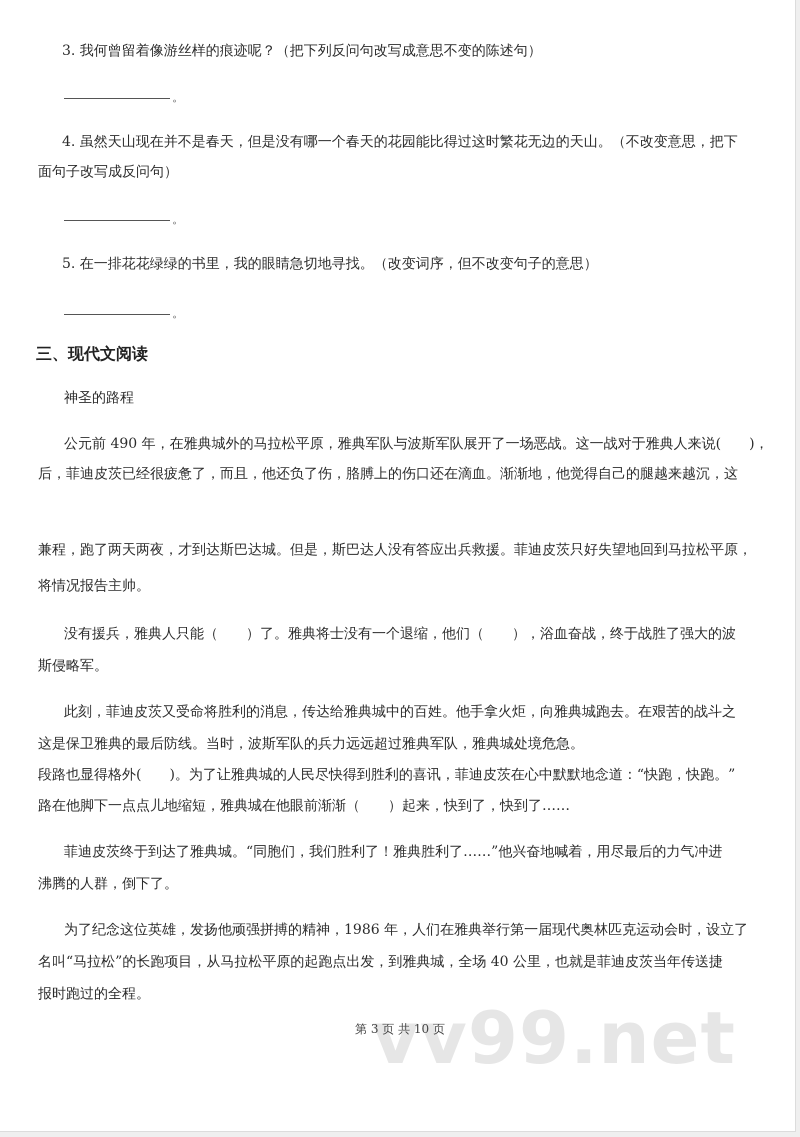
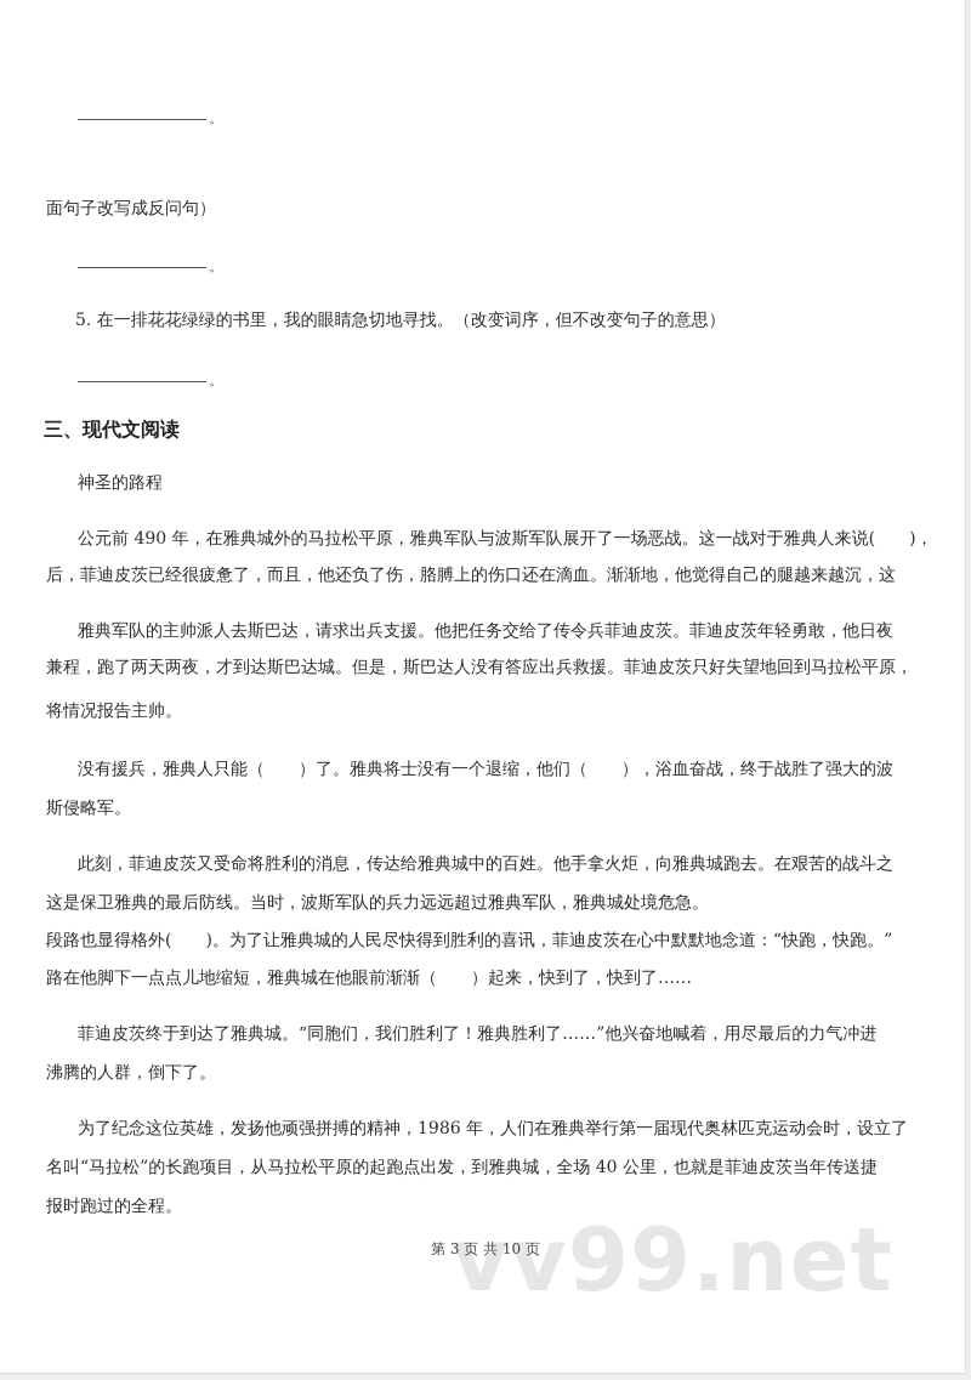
- 3. 我何曾留着像游丝样的痕迹呢？（把下列反问句改写成意思不变的陈述句）
  。
- 4. 虽然天山现在并不是春天，但是没有哪一个春天的花园能比得过这时繁花无边的天山。（不改变意思，把下
  面句子改写成反问句）
  。
  5. 在一排花花绿绿的书里，我的眼睛急切地寻找。（改变词序，但不改变句子的意思）
  。
  三、现代文阅读
  神圣的路程
  公元前 490 年，在雅典城外的马拉松平原，雅典军队与波斯军队展开了一场恶战。这一战对于雅典人来说( )，
  后，菲迪皮茨已经很疲惫了，而且，他还负了伤，胳膊上的伤口还在滴血。渐渐地，他觉得自己的腿越来越沉，这
+ 雅典军队的主帅派人去斯巴达，请求出兵支援。他把任务交给了传令兵菲迪皮茨。菲迪皮茨年轻勇敢，他日夜
  兼程，跑了两天两夜，才到达斯巴达城。但是，斯巴达人没有答应出兵救援。菲迪皮茨只好失望地回到马拉松平原，
  将情况报告主帅。
  没有援兵，雅典人只能（ ）了。雅典将士没有一个退缩，他们（ ），浴血奋战，终于战胜了强大的波
  斯侵略军。
  此刻，菲迪皮茨又受命将胜利的消息，传达给雅典城中的百姓。他手拿火炬，向雅典城跑去。在艰苦的战斗之
  这是保卫雅典的最后防线。当时，波斯军队的兵力远远超过雅典军队，雅典城处境危急。
  段路也显得格外( )。为了让雅典城的人民尽快得到胜利的喜讯，菲迪皮茨在心中默默地念道：“快跑，快跑。”
  路在他脚下一点点儿地缩短，雅典城在他眼前渐渐（ ）起来，快到了，快到了……
  菲迪皮茨终于到达了雅典城。“同胞们，我们胜利了！雅典胜利了……”他兴奋地喊着，用尽最后的力气冲进
  沸腾的人群，倒下了。
  为了纪念这位英雄，发扬他顽强拼搏的精神，1986 年，人们在雅典举行第一届现代奥林匹克运动会时，设立了
  名叫“马拉松”的长跑项目，从马拉松平原的起跑点出发，到雅典城，全场 40 公里，也就是菲迪皮茨当年传送捷
  报时跑过的全程。
  vv99.net
  第 3 页 共 10 页
